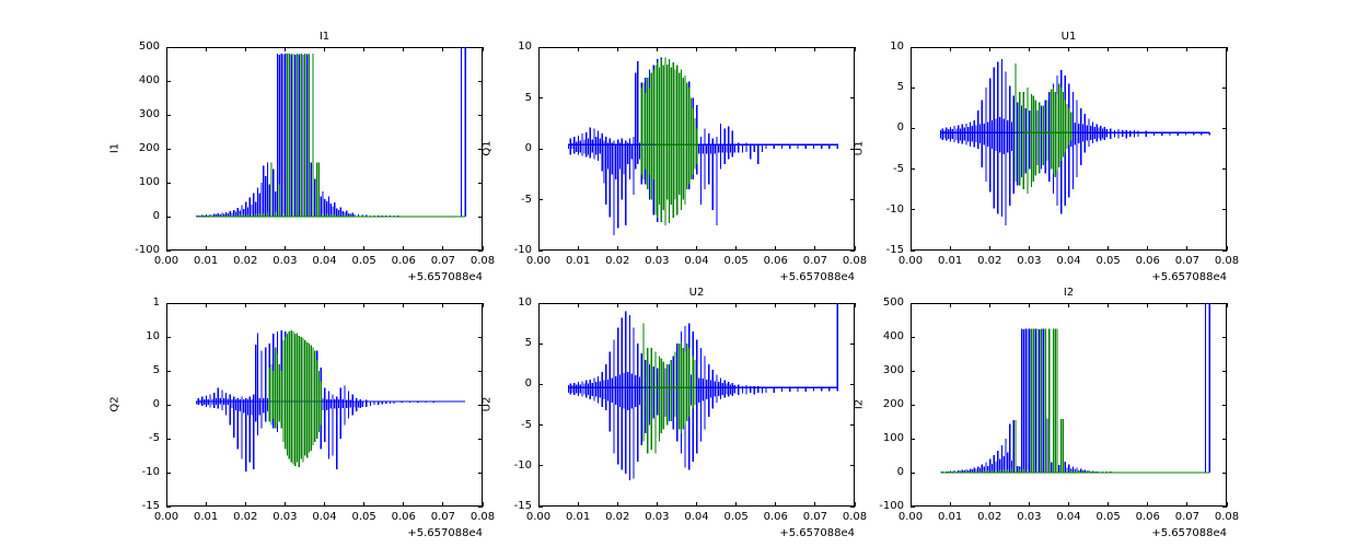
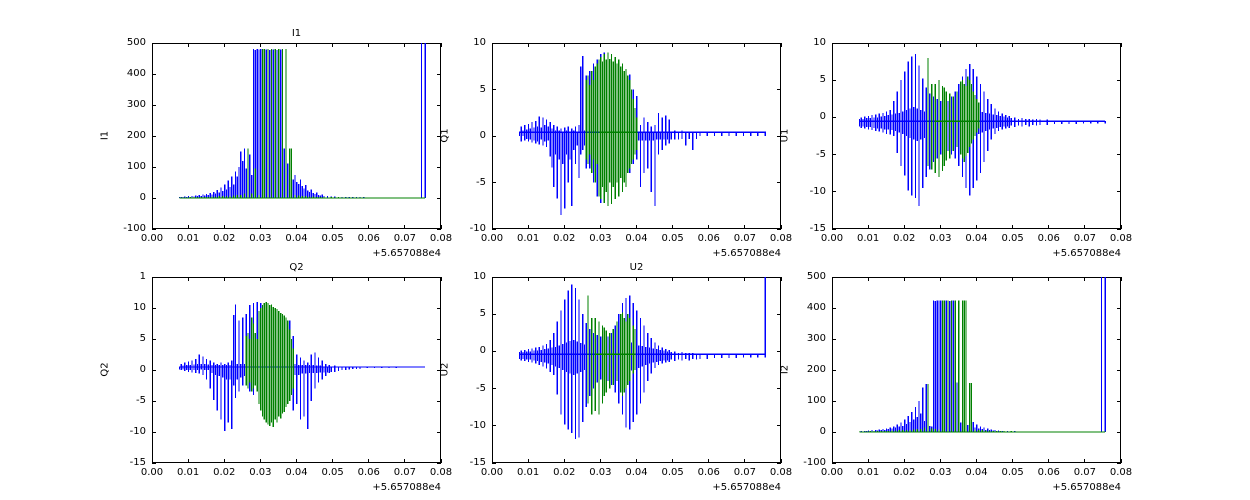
  -100
  0
  100
  200
  300
  400
  500
  0.00
  0.01
  0.02
  0.03
  0.04
  0.05
  0.06
  0.07
  0.08
  I1
  +5.657088e4
  -10
  -5
  0
  5
  10
  0.00
  0.01
  0.02
  0.03
  0.04
  0.05
  0.06
  0.07
  0.08
  +5.657088e4
  -15
  -10
  -5
  0
  5
  10
  0.00
  0.01
  0.02
  0.03
  0.04
  0.05
  0.06
  0.07
  0.08
- U1
  +5.657088e4
  -15
  -10
  -5
  0
  5
  10
  1
  0.00
  0.01
  0.02
  0.03
  0.04
  0.05
  0.06
  0.07
  0.08
+ Q2
  +5.657088e4
  -15
  -10
  -5
  0
  5
  10
  0.00
  0.01
  0.02
  0.03
  0.04
  0.05
  0.06
  0.07
  0.08
  U2
  +5.657088e4
  -100
  0
  100
  200
  300
  400
  500
  0.00
  0.01
  0.02
  0.03
  0.04
  0.05
  0.06
  0.07
  0.08
- I2
  +5.657088e4
